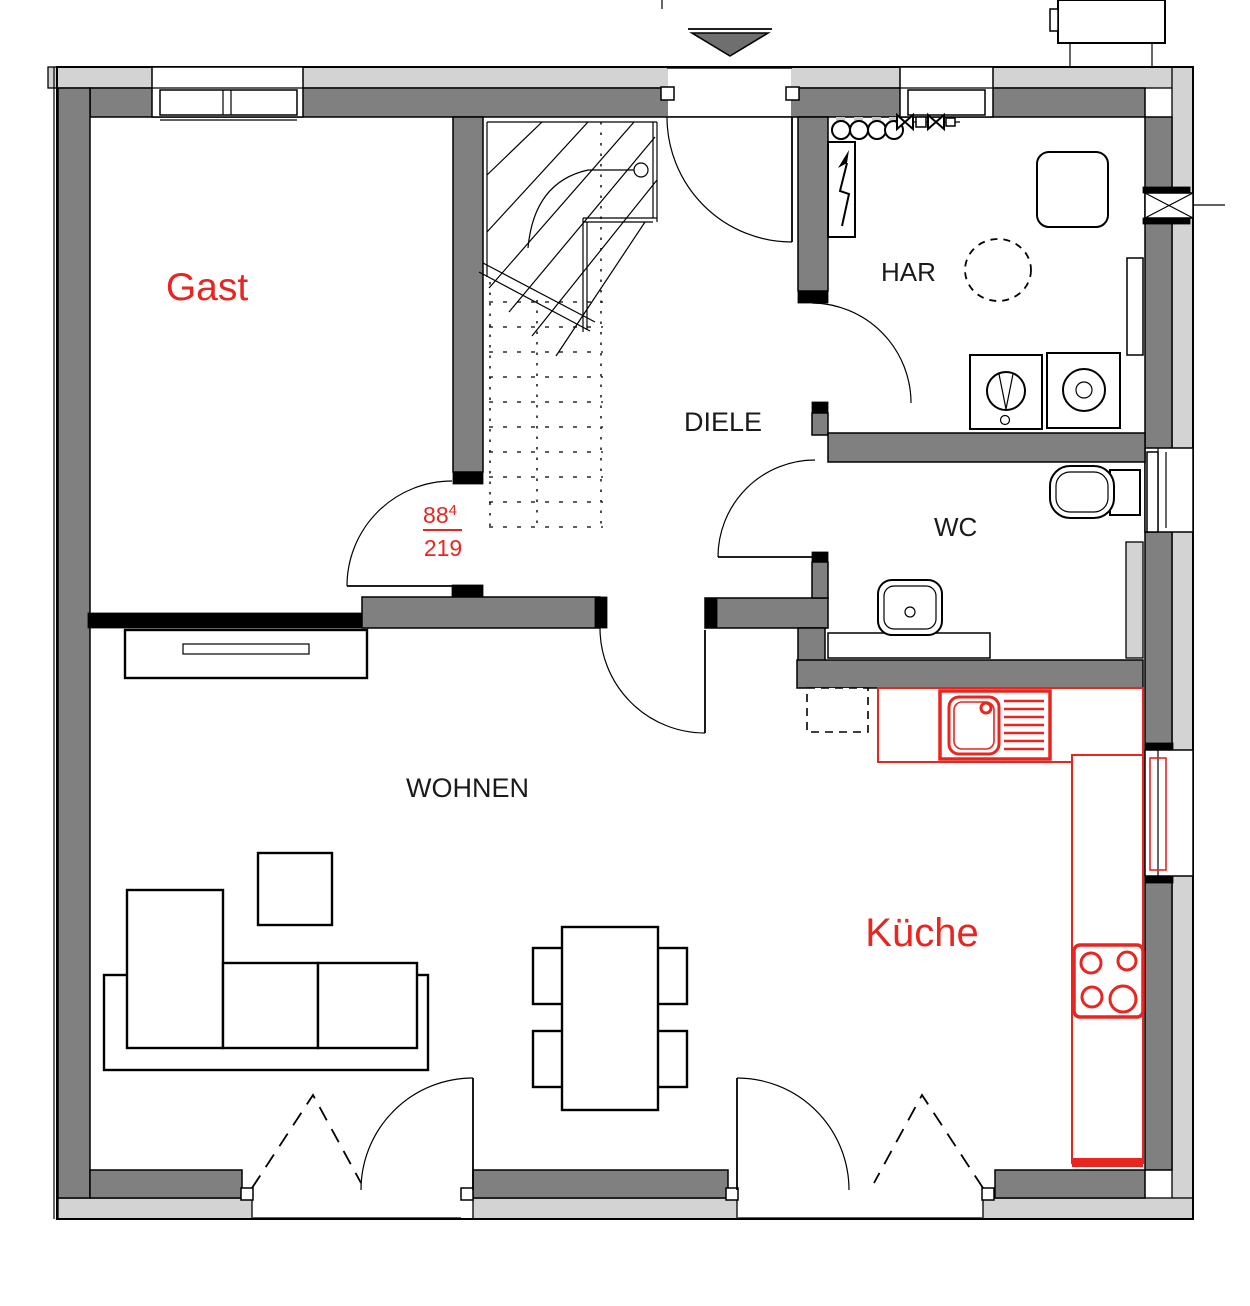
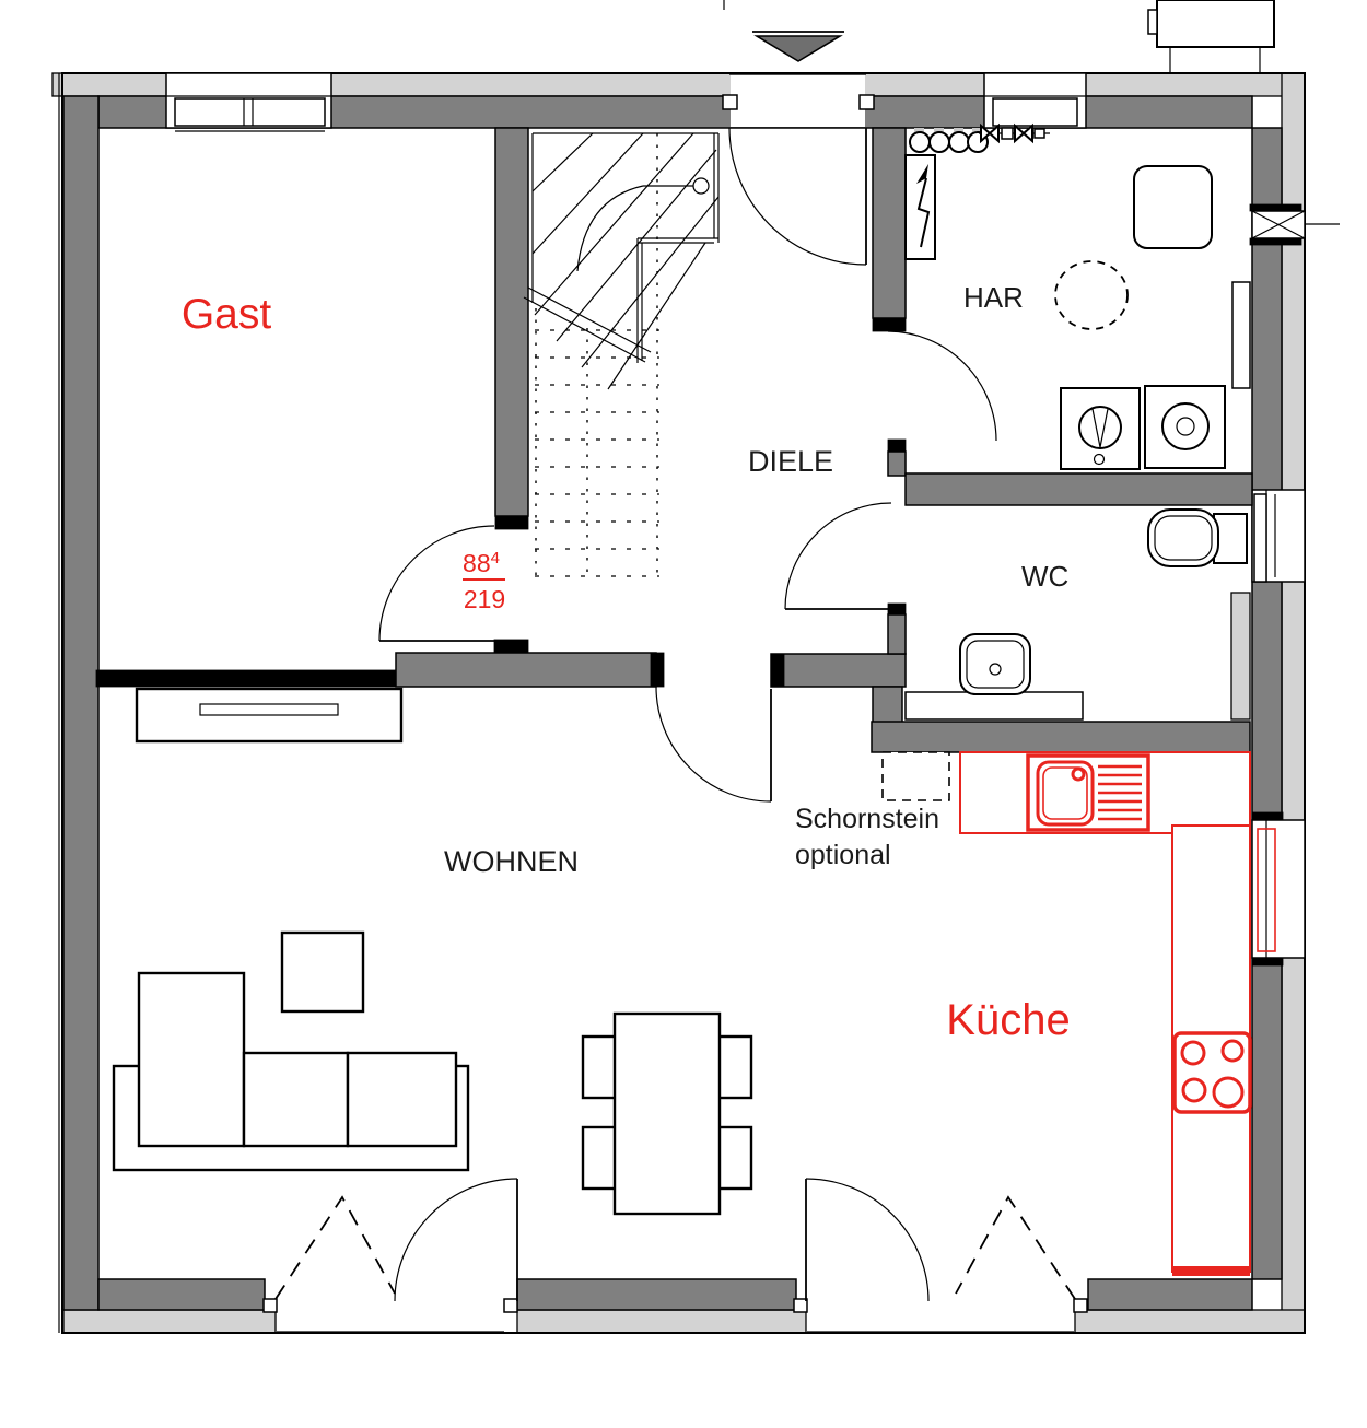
  Gast
  DIELE
  HAR
  WC
  WOHNEN
  Küche
+ Schornstein
+ optional
  884
  219
